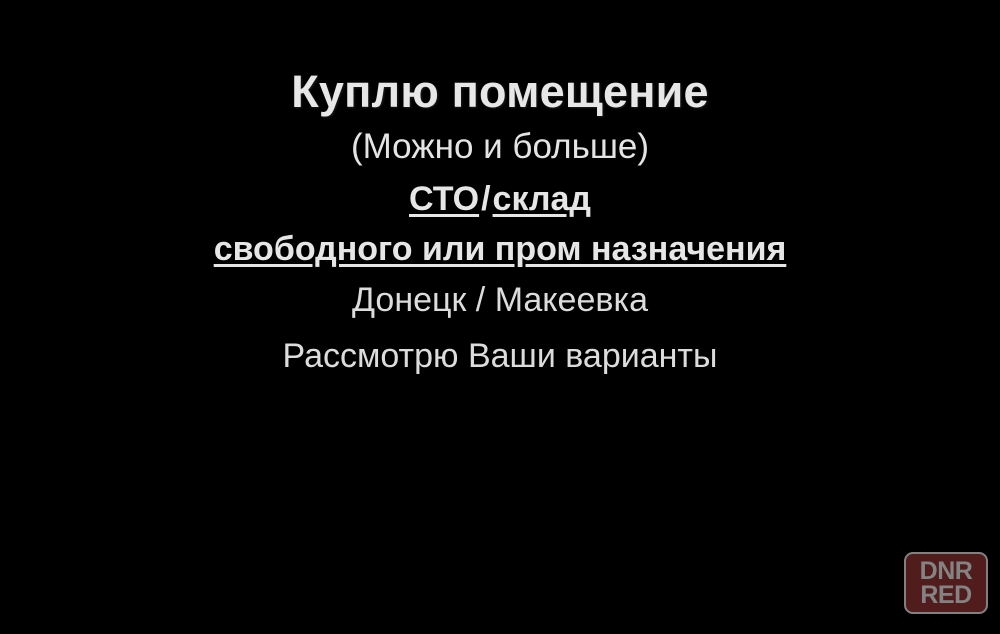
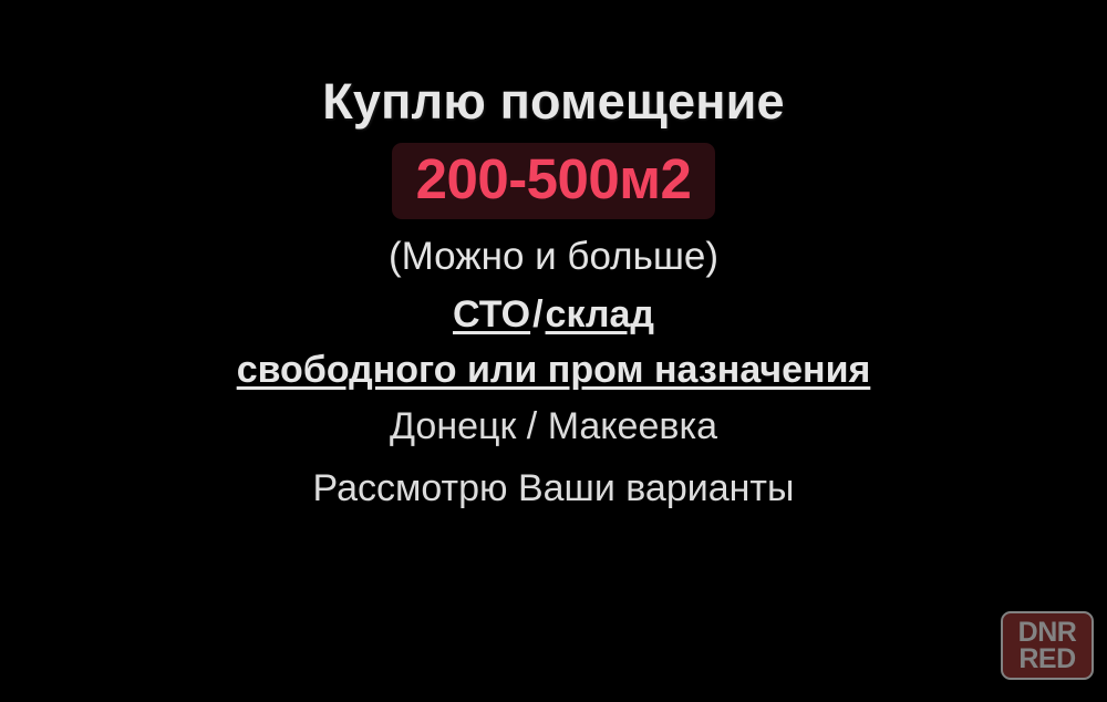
  Куплю помещение
+ 200-500м2
  (Можно и больше)
  СТО/склад
  свободного или пром назначения
  Донецк / Макеевка
  Рассмотрю Ваши варианты
  DNR
  RED
